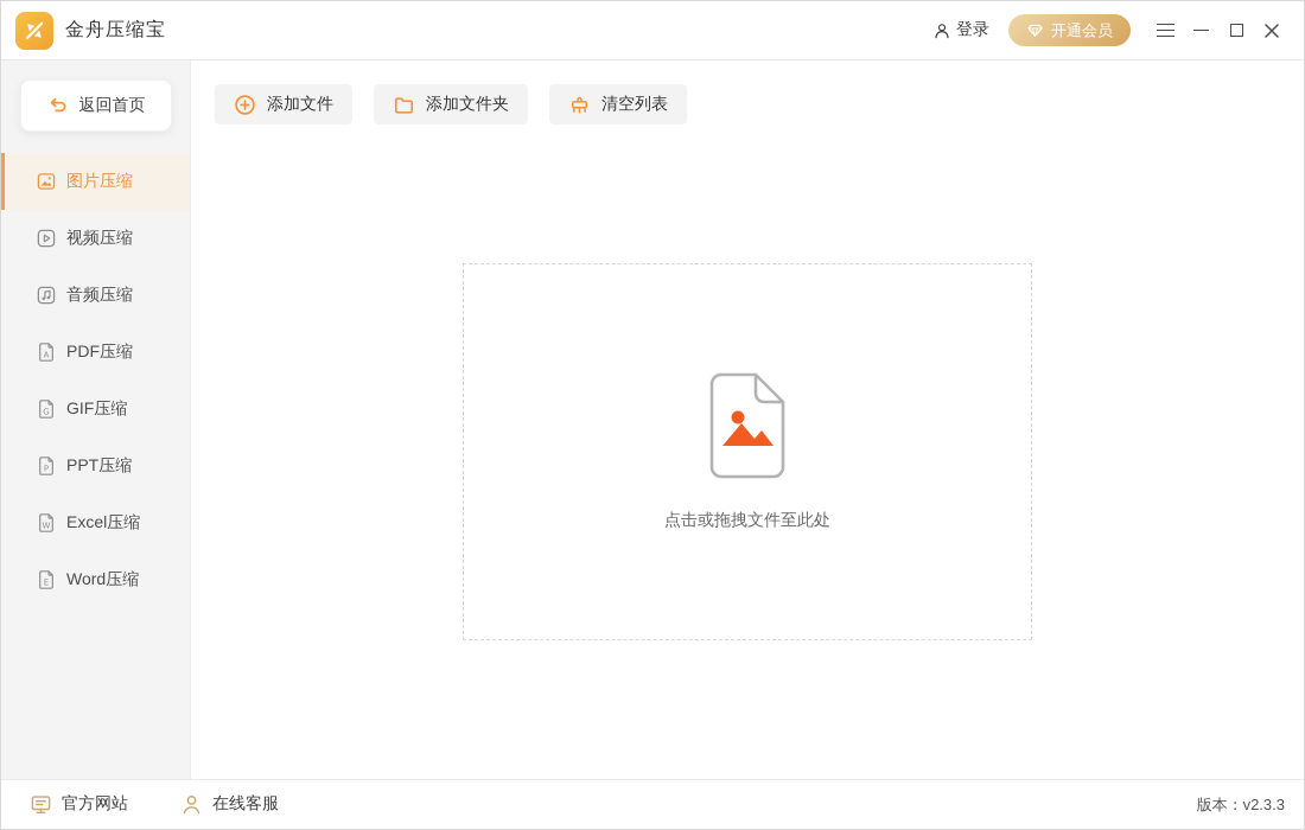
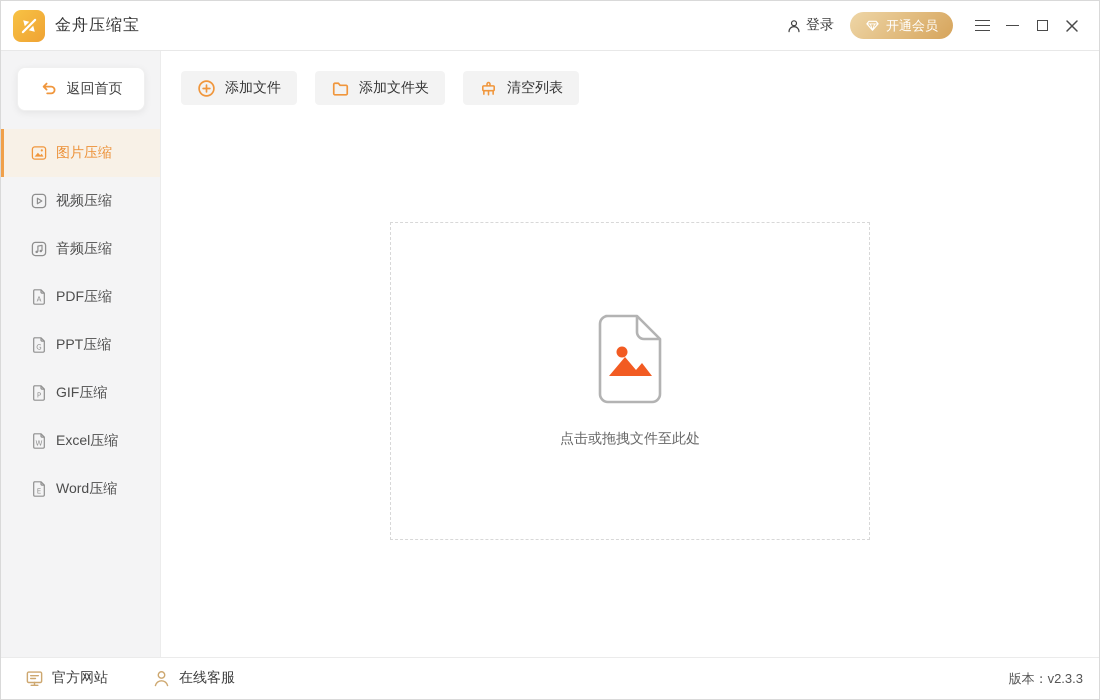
  金舟压缩宝
  登录
  开通会员
  返回首页
  图片压缩
  视频压缩
  音频压缩
  A
  PDF压缩
  G
- GIF压缩
+ PPT压缩
  P
- PPT压缩
+ GIF压缩
  W
  Excel压缩
  E
  Word压缩
  添加文件
  添加文件夹
  清空列表
  点击或拖拽文件至此处
  官方网站
  在线客服
  版本：v2.3.3
